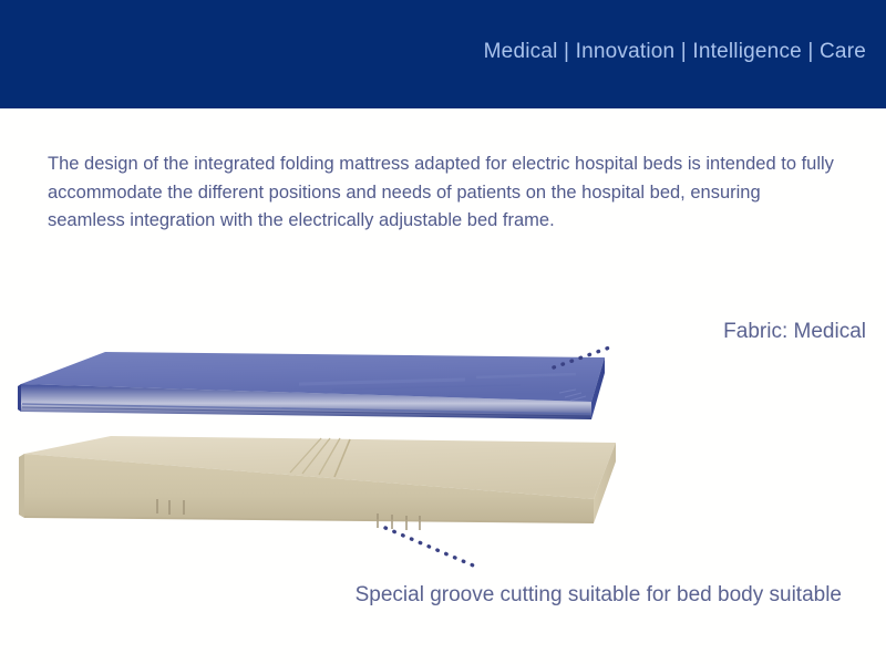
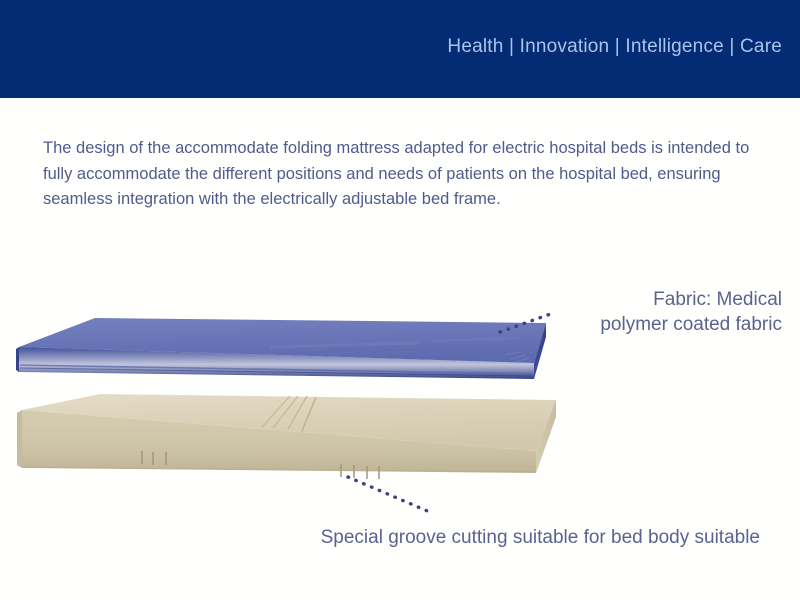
- Medical | Innovation | Intelligence | Care
+ Health | Innovation | Intelligence | Care
- The design of the integrated folding mattress adapted for electric hospital beds is intended to fully accommodate the different positions and needs of patients on the hospital bed, ensuring seamless integration with the electrically adjustable bed frame.
+ The design of the accommodate folding mattress adapted for electric hospital beds is intended to fully accommodate the different positions and needs of patients on the hospital bed, ensuring seamless integration with the electrically adjustable bed frame.
  Fabric: Medical
+ polymer coated fabric
  Special groove cutting suitable for bed body suitable
